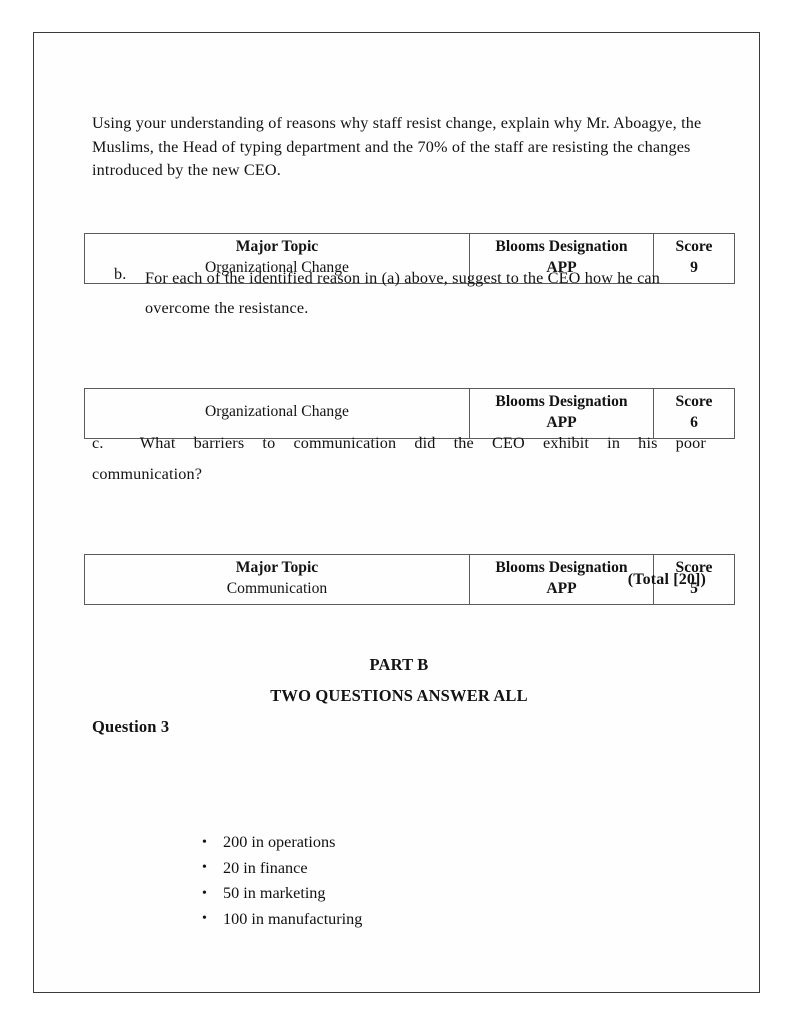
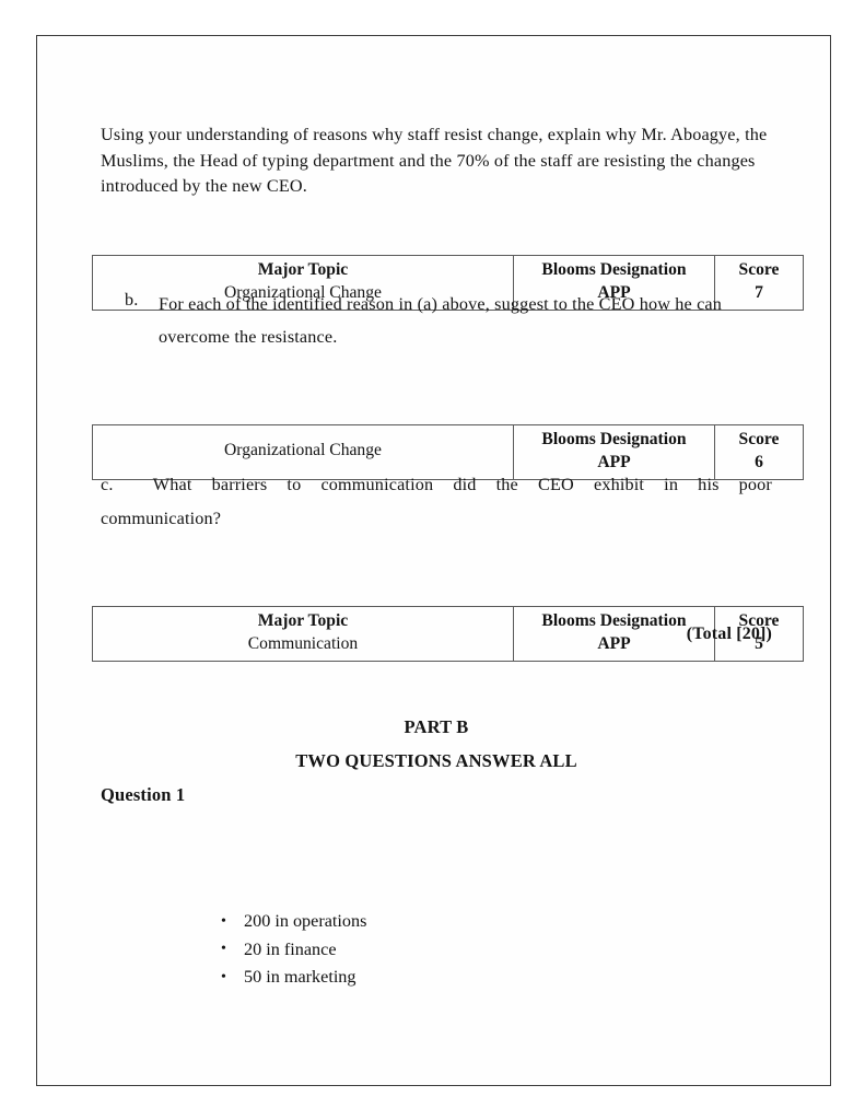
  Using your understanding of reasons why staff resist change, explain why Mr. Aboagye, the Muslims, the Head of typing department and the 70% of the staff are resisting the changes introduced by the new CEO.
- Major Topic Organizational Change	Blooms Designation APP	Score 9
+ Major Topic Organizational Change	Blooms Designation APP	Score 7
  b.
  For each of the identified reason in (a) above, suggest to the CEO how he can overcome the resistance.
  Organizational Change	Blooms Designation APP	Score 6
  c. What barriers to communication did the CEO exhibit in his poor
  communication?
  Major Topic Communication	Blooms Designation APP	Score 5
  (Total [20])
  PART B
  TWO QUESTIONS ANSWER ALL
- Question 3
+ Question 1
  200 in operations
  20 in finance
  50 in marketing
- 100 in manufacturing
